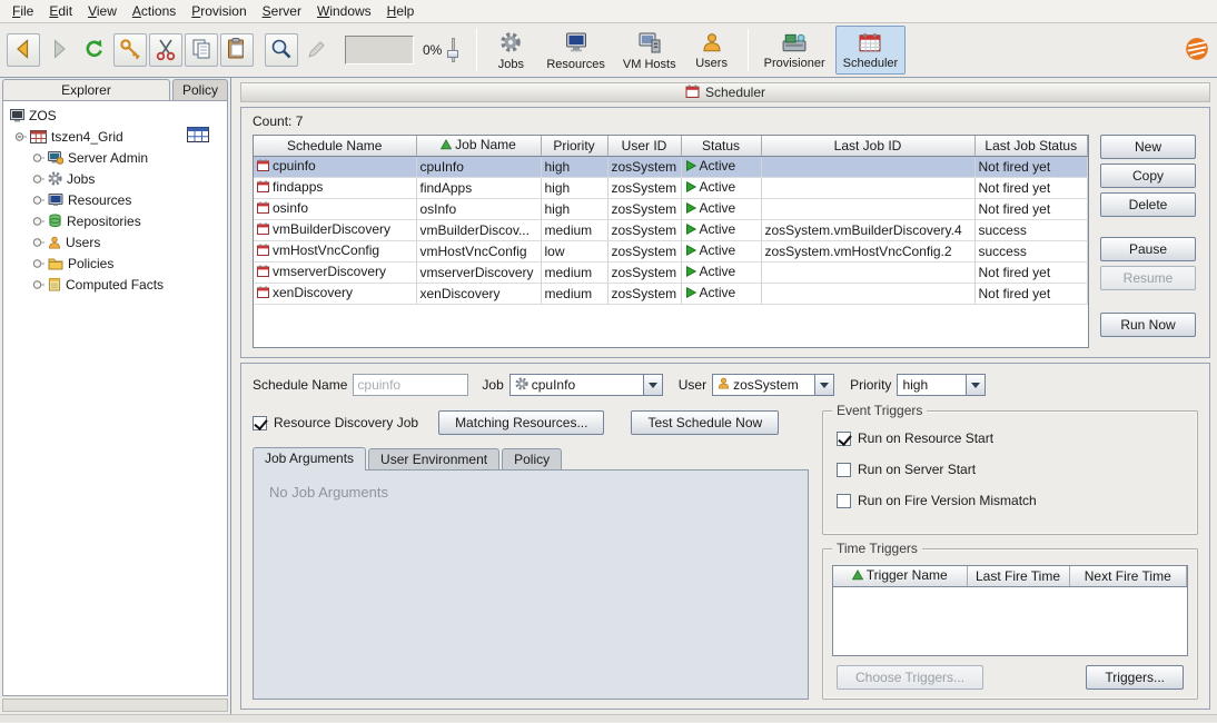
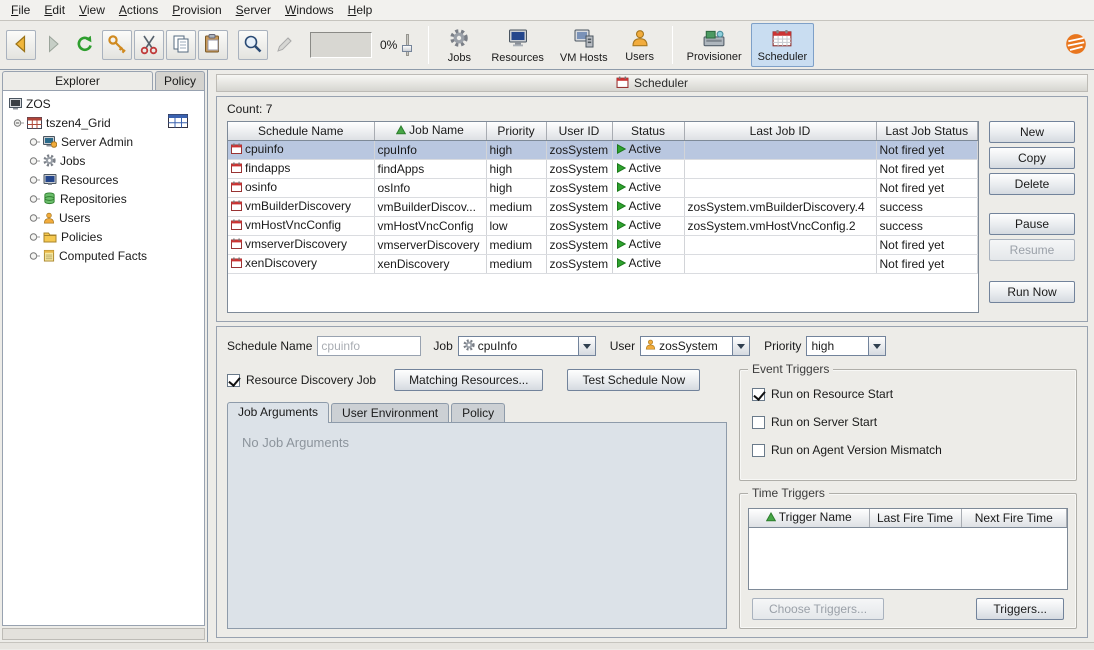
  File
  Edit
  View
  Actions
  Provision
  Server
  Windows
  Help
  0%
  Jobs
  Resources
  VM Hosts
  Users
  Provisioner
  Scheduler
  Explorer
  Policy
  ZOS
  tszen4_Grid
  Server Admin
  Jobs
  Resources
  Repositories
  Users
  Policies
  Computed Facts
  Scheduler
  Count: 7
  Schedule Name	Job Name	Priority	User ID	Status	Last Job ID	Last Job Status
  cpuinfo	cpuInfo	high	zosSystem	Active		Not fired yet
  findapps	findApps	high	zosSystem	Active		Not fired yet
  osinfo	osInfo	high	zosSystem	Active		Not fired yet
  vmBuilderDiscovery	vmBuilderDiscov...	medium	zosSystem	Active	zosSystem.vmBuilderDiscovery.4	success
  vmHostVncConfig	vmHostVncConfig	low	zosSystem	Active	zosSystem.vmHostVncConfig.2	success
  vmserverDiscovery	vmserverDiscovery	medium	zosSystem	Active		Not fired yet
  xenDiscovery	xenDiscovery	medium	zosSystem	Active		Not fired yet
  New
  Copy
  Delete
  Pause
  Resume
  Run Now
  Schedule Name
  cpuinfo
  Job
  cpuInfo
  User
  zosSystem
  Priority
  high
  Resource Discovery Job
  Matching Resources...
  Test Schedule Now
  Job Arguments
  User Environment
  Policy
  No Job Arguments
  Event Triggers
  Run on Resource Start
  Run on Server Start
- Run on Fire Version Mismatch
+ Run on Agent Version Mismatch
  Time Triggers
  Trigger Name	Last Fire Time	Next Fire Time
  Choose Triggers...
  Triggers...
